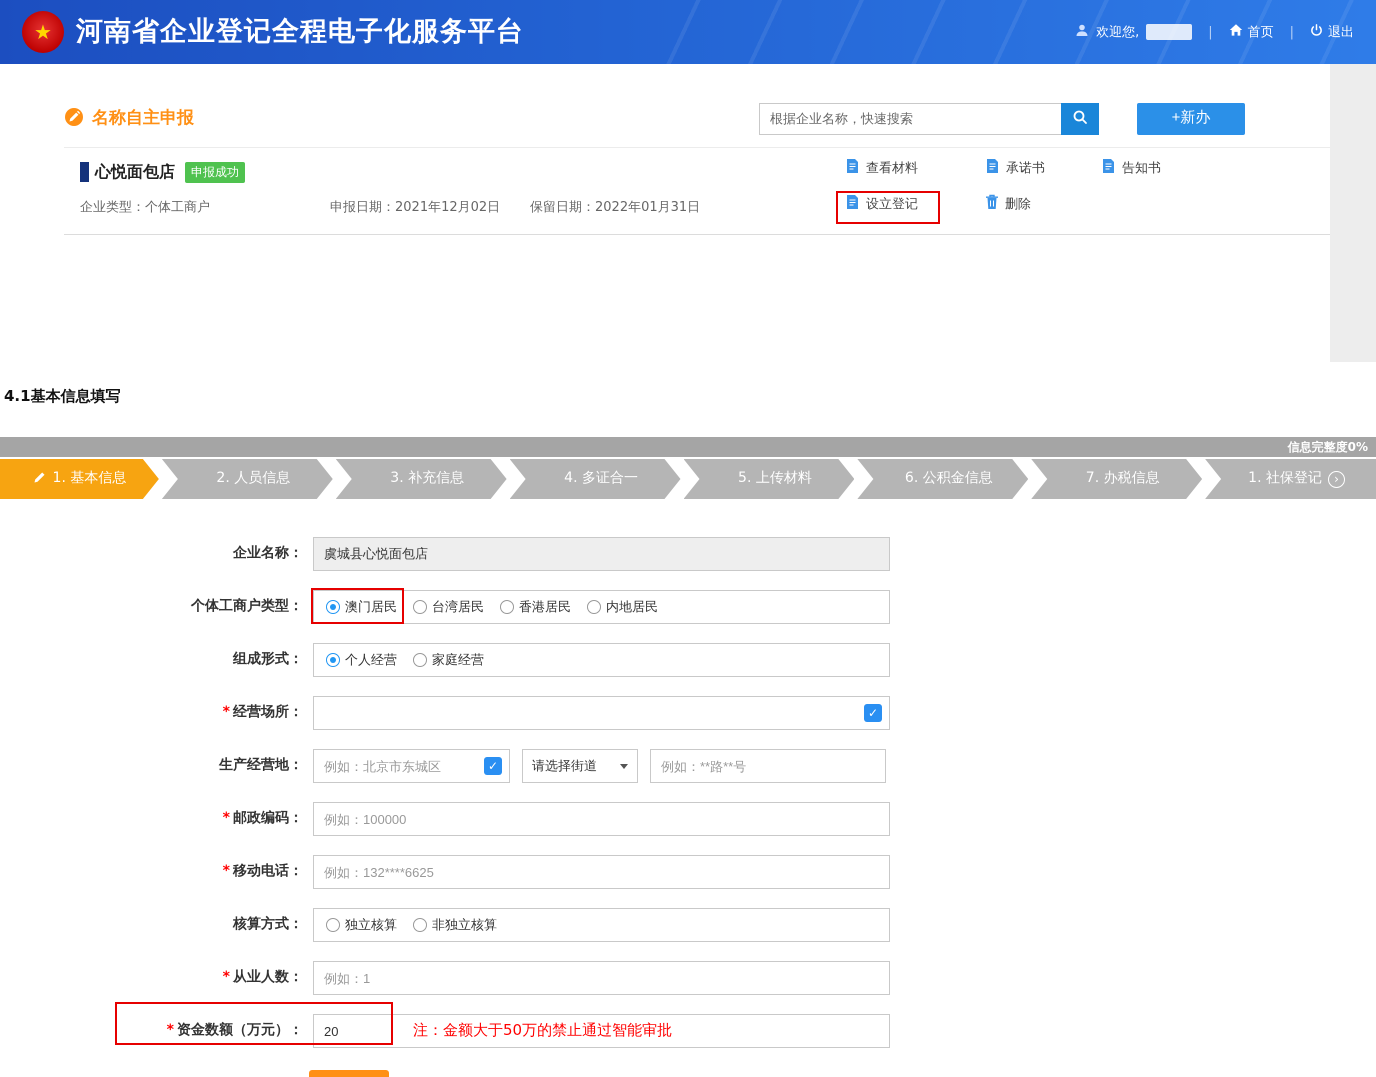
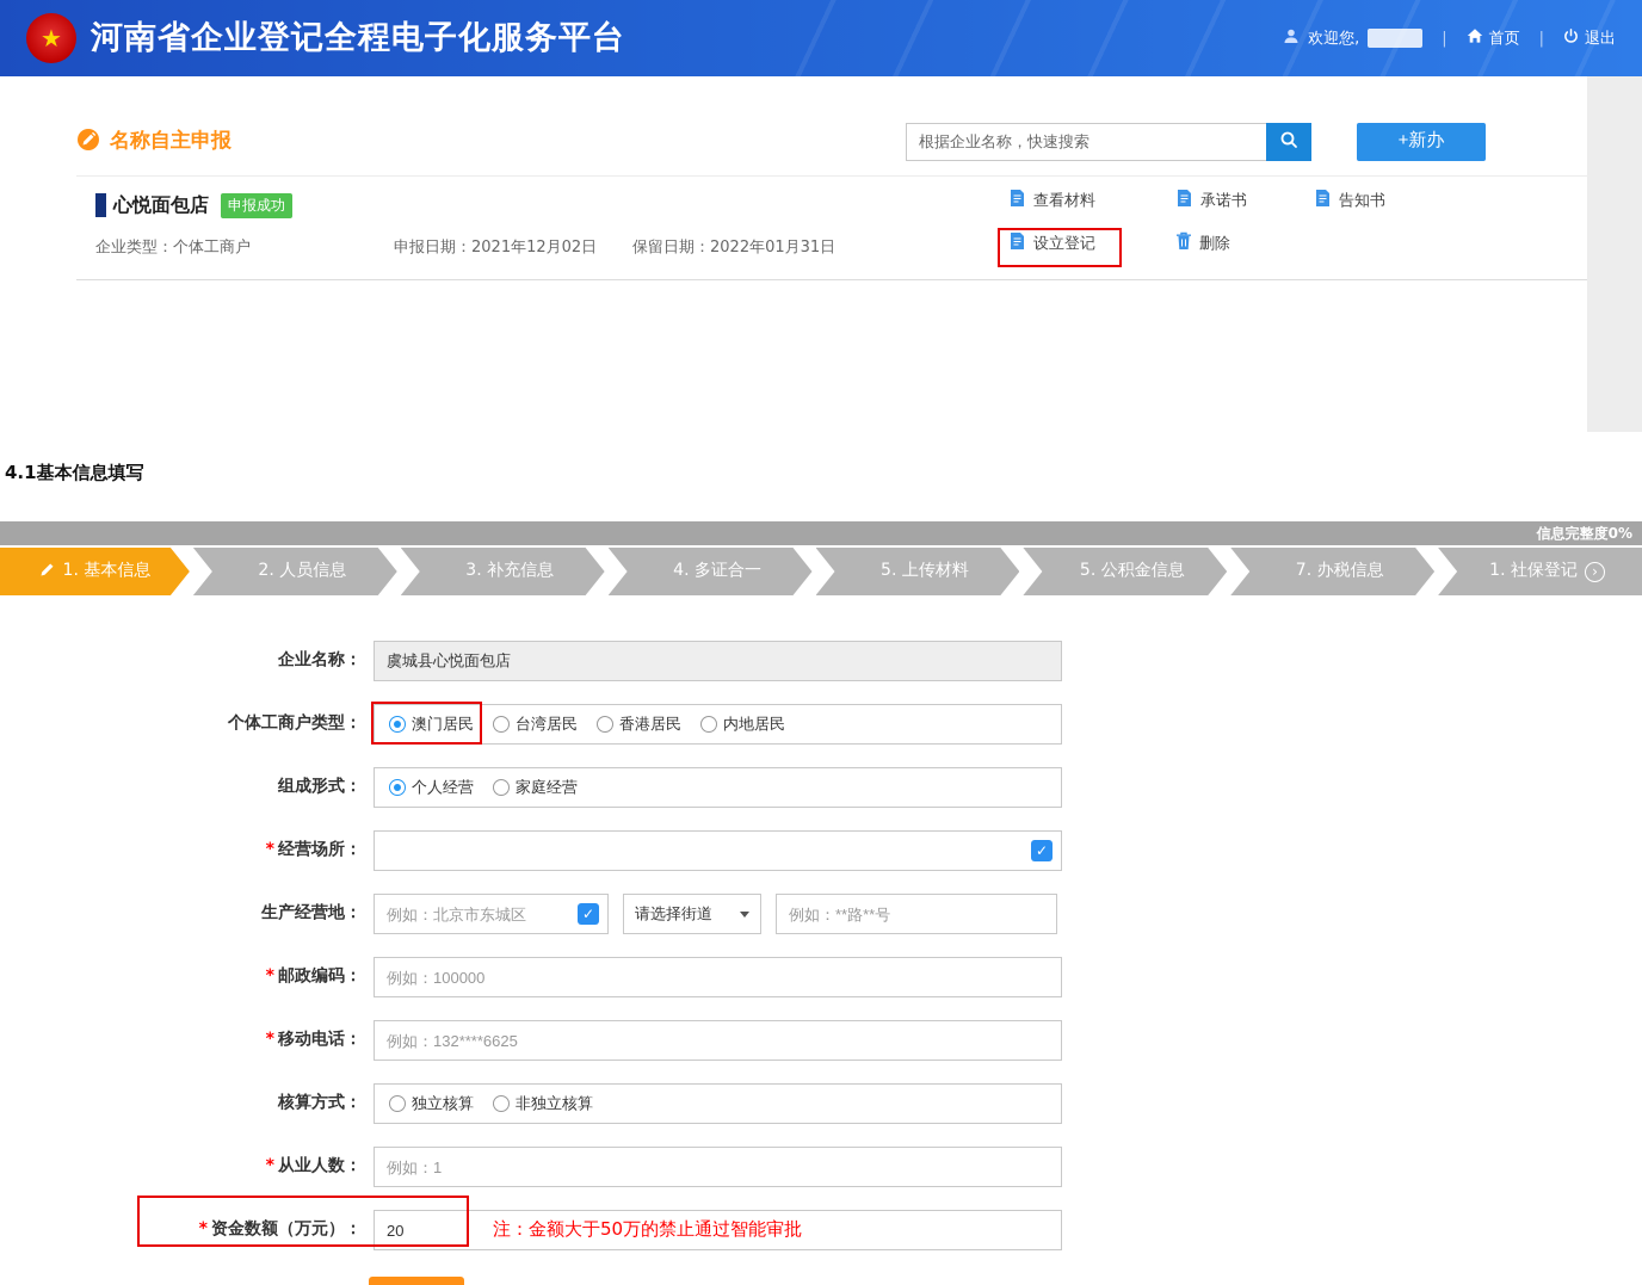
  ★
  河南省企业登记全程电子化服务平台
  欢迎您,
  |
  首页
  |
  退出
  名称自主申报
  根据企业名称，快速搜索
  +新办
  心悦面包店
  申报成功
  企业类型：个体工商户
  申报日期：2021年12月02日
  保留日期：2022年01月31日
  查看材料
  承诺书
  告知书
  设立登记
  删除
  4.1基本信息填写
  信息完整度0%
  1. 基本信息
  2. 人员信息
  3. 补充信息
  4. 多证合一
  5. 上传材料
- 6. 公积金信息
+ 5. 公积金信息
  7. 办税信息
  1. 社保登记
  ›
  企业名称：
  虞城县心悦面包店
  个体工商户类型：
  澳门居民
  台湾居民
  香港居民
  内地居民
  组成形式：
  个人经营
  家庭经营
  * 经营场所：
  ✓
  生产经营地：
  例如：北京市东城区
  ✓
  请选择街道
  例如：**路**号
  * 邮政编码：
  例如：100000
  * 移动电话：
  例如：132****6625
  核算方式：
  独立核算
  非独立核算
  * 从业人数：
  例如：1
  * 资金数额（万元）：
  20
  注：金额大于50万的禁止通过智能审批
